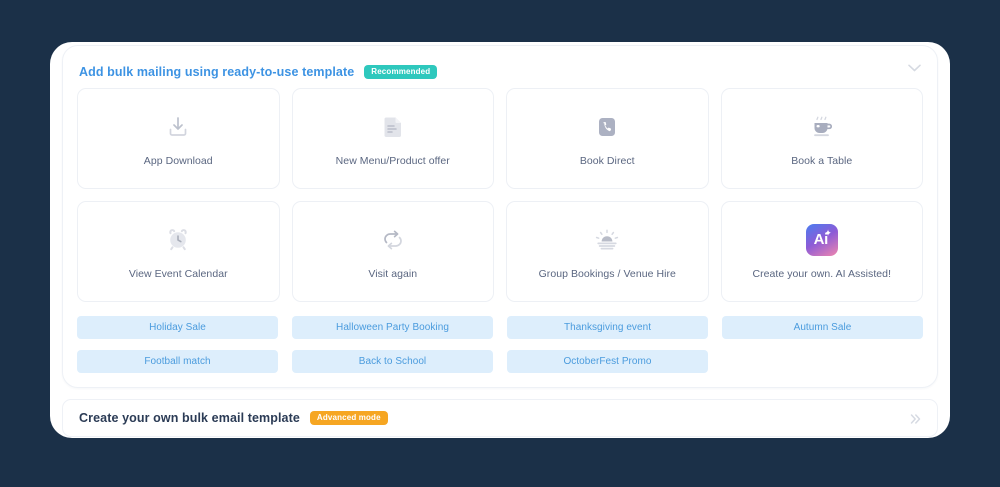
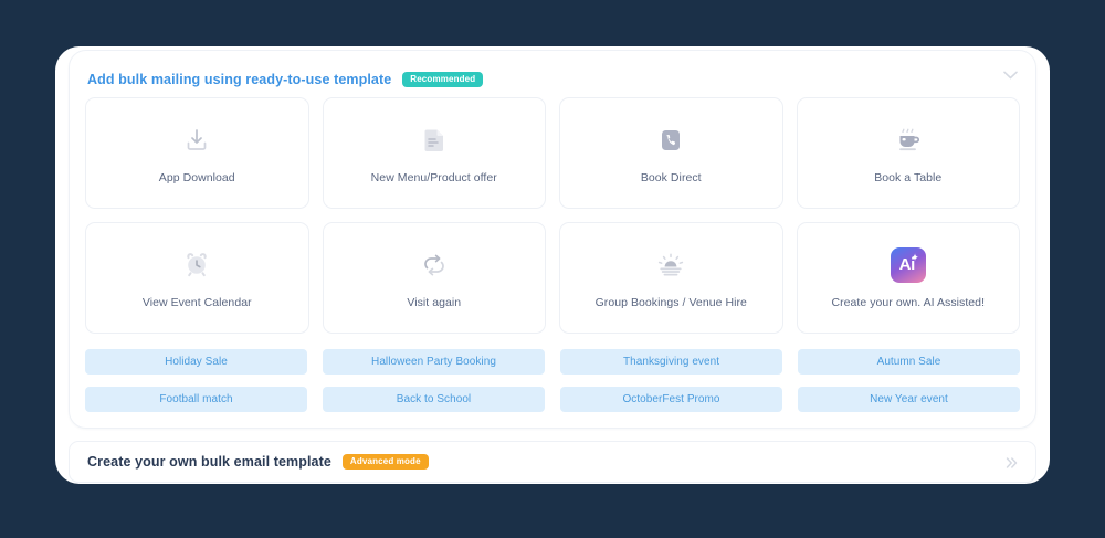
  Add bulk mailing using ready-to-use template
  Recommended
  App Download
  New Menu/Product offer
  Book Direct
  Book a Table
  View Event Calendar
  Visit again
  Group Bookings / Venue Hire
  Ai
  ✦
  Create your own. AI Assisted!
  Holiday Sale
  Halloween Party Booking
  Thanksgiving event
  Autumn Sale
  Football match
  Back to School
  OctoberFest Promo
+ New Year event
  Create your own bulk email template
  Advanced mode
